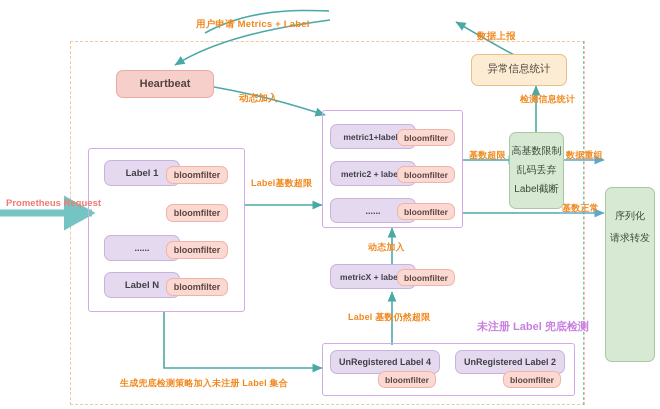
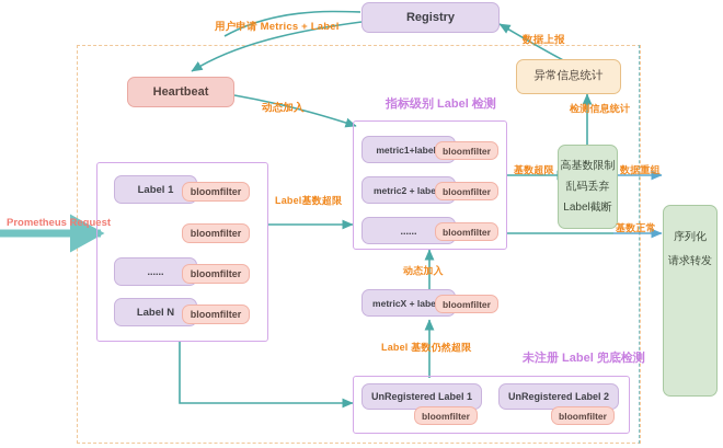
+ Registry
  Heartbeat
  异常信息统计
  高基数限制
  乱码丢弃
  Label截断
  序列化
  请求转发
  Label 1
  bloomfilter
  bloomfilter
  ......
  bloomfilter
  Label N
  bloomfilter
+ 指标级别 Label 检测
  metric1+labe
  bloomfilter
  metric2 + labe
  bloomfilter
  ......
  bloomfilter
  metricX + labe
  bloomfilter
  未注册 Label 兜底检测
- UnRegistered Label 4
+ UnRegistered Label 1
  bloomfilter
  UnRegistered Label 2
  bloomfilter
  用户申请 Metrics + Label
  数据上报
  动态加入
  Label基数超限
  基数超限
  检测信息统计
  数据重组
  基数正常
  动态加入
  Label 基数仍然超限
- 生成兜底检测策略加入未注册 Label 集合
  Prometheus Request
